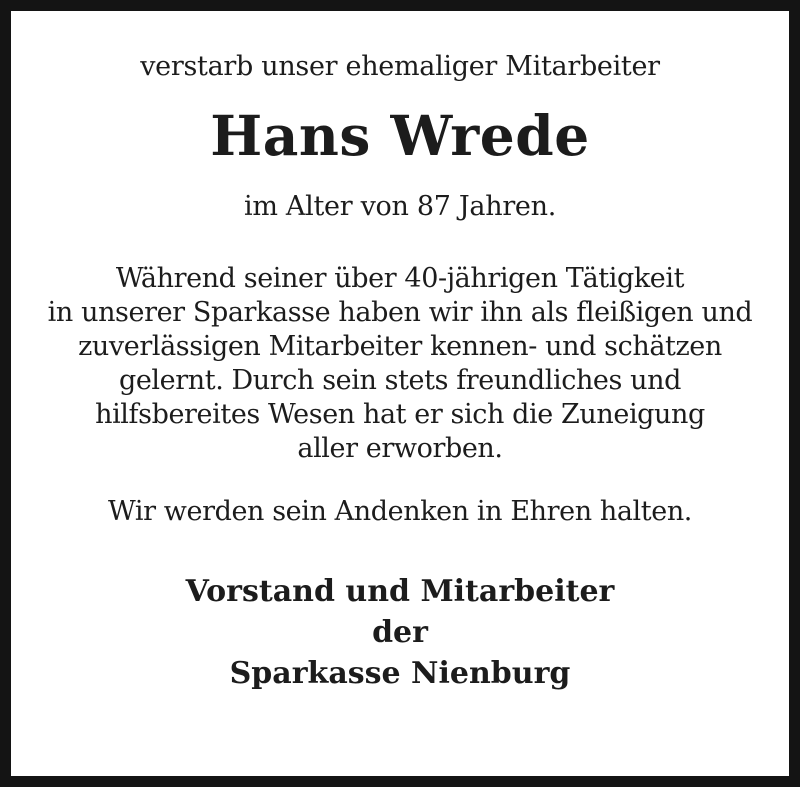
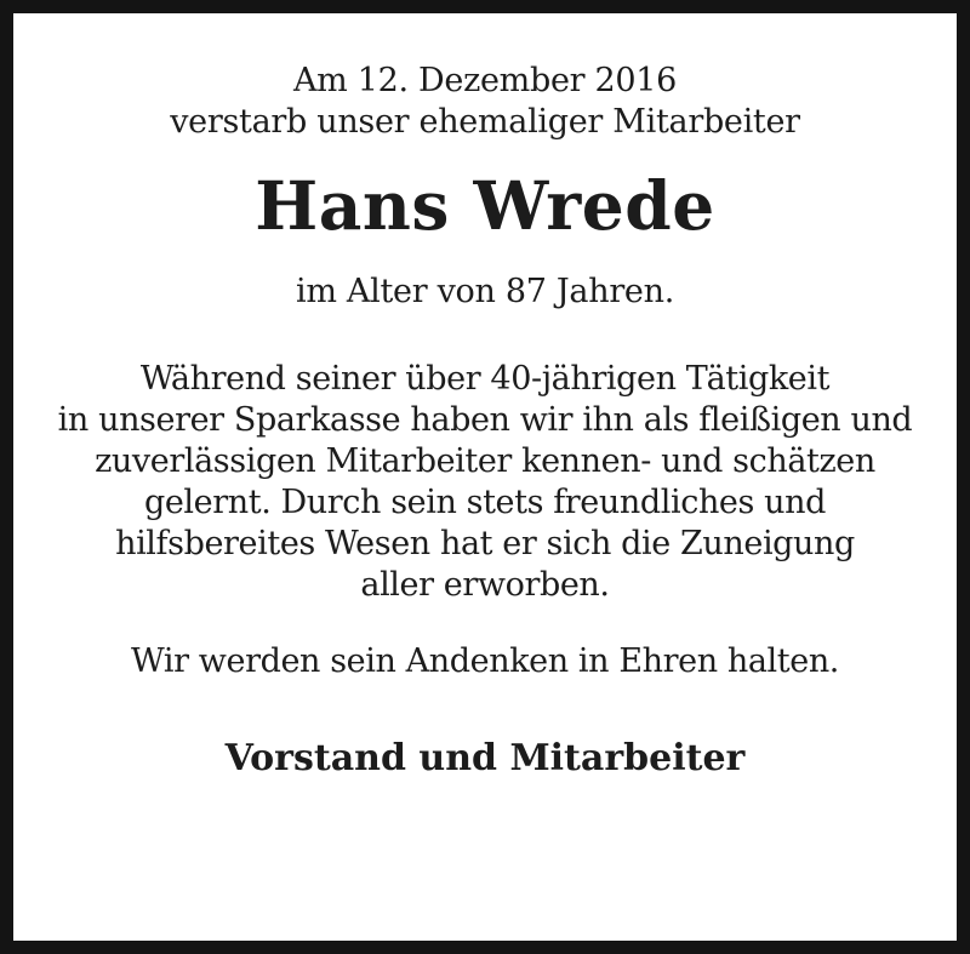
+ Am 12. Dezember 2016
  verstarb unser ehemaliger Mitarbeiter
  Hans Wrede
  im Alter von 87 Jahren.
  Während seiner über 40-jährigen Tätigkeit
  in unserer Sparkasse haben wir ihn als fleißigen und
  zuverlässigen Mitarbeiter kennen- und schätzen
  gelernt. Durch sein stets freundliches und
  hilfsbereites Wesen hat er sich die Zuneigung
  aller erworben.
  Wir werden sein Andenken in Ehren halten.
  Vorstand und Mitarbeiter
- der
- Sparkasse Nienburg
